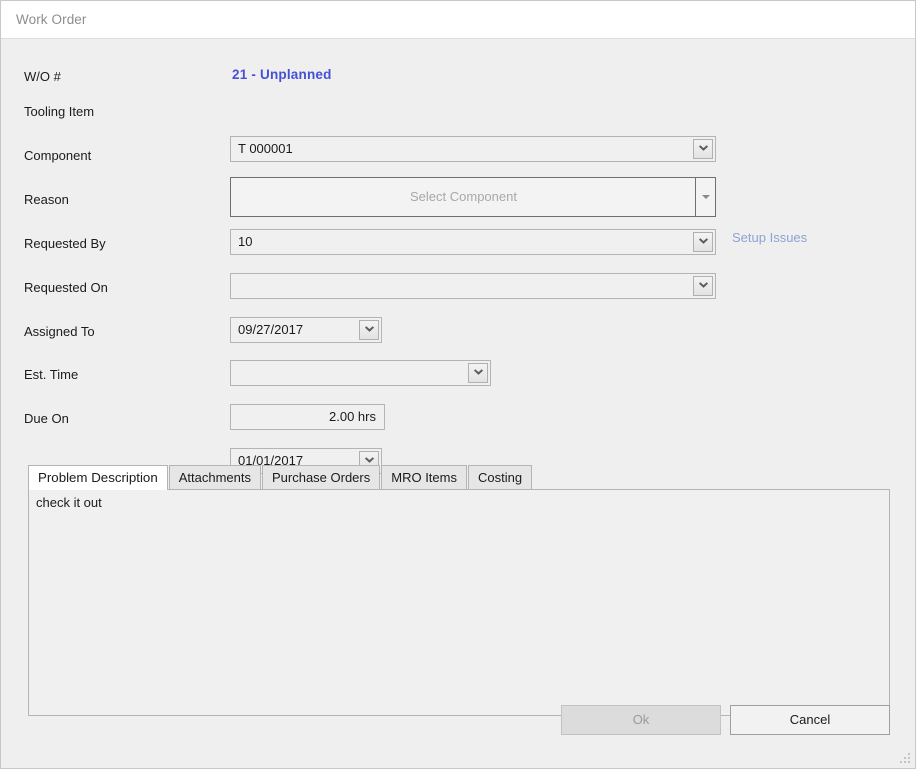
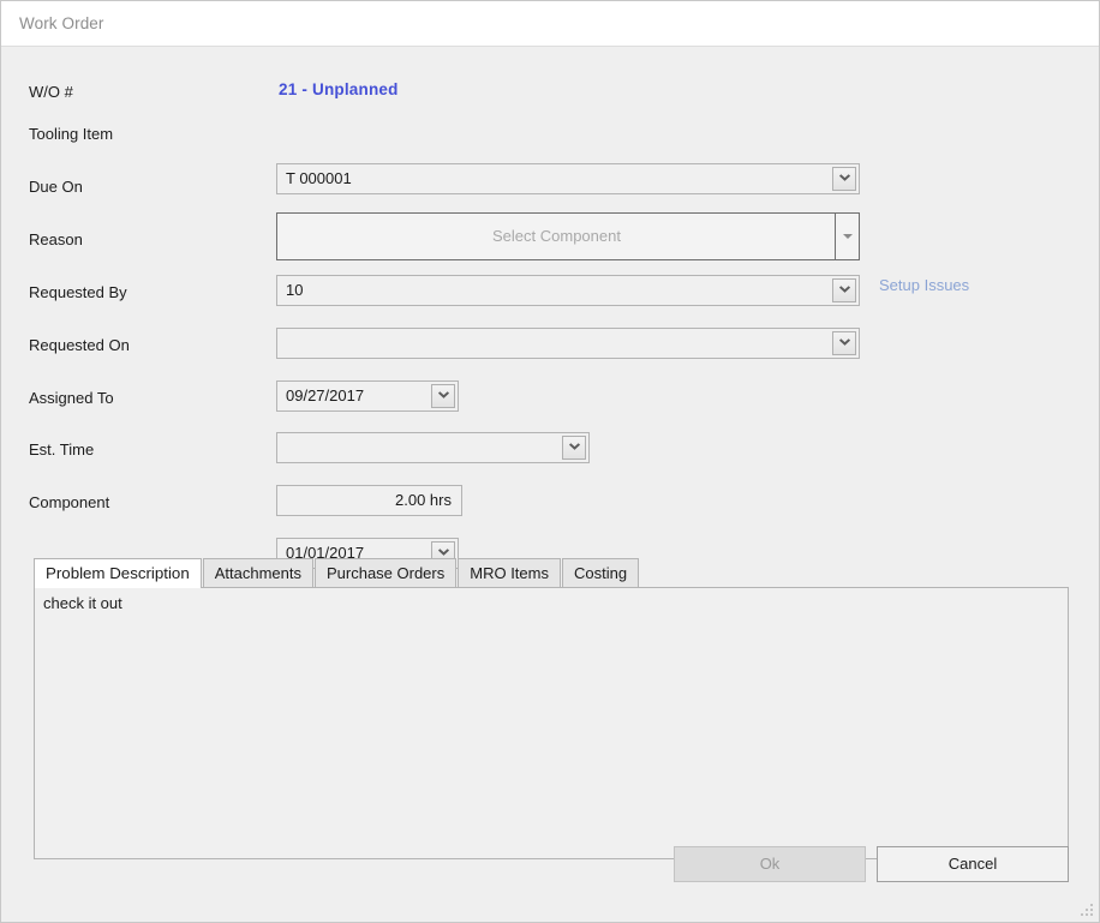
  Work Order
  W/O #
  21 - Unplanned
  Tooling Item
  T 000001
- Component
+ Due On
  Select Component
  Reason
  10
  Setup Issues
  Requested By
  Requested On
  09/27/2017
  Assigned To
  Est. Time
  2.00 hrs
- Due On
+ Component
  01/01/2017
  Problem Description
  Attachments
  Purchase Orders
  MRO Items
  Costing
  check it out
  Ok
  Cancel
